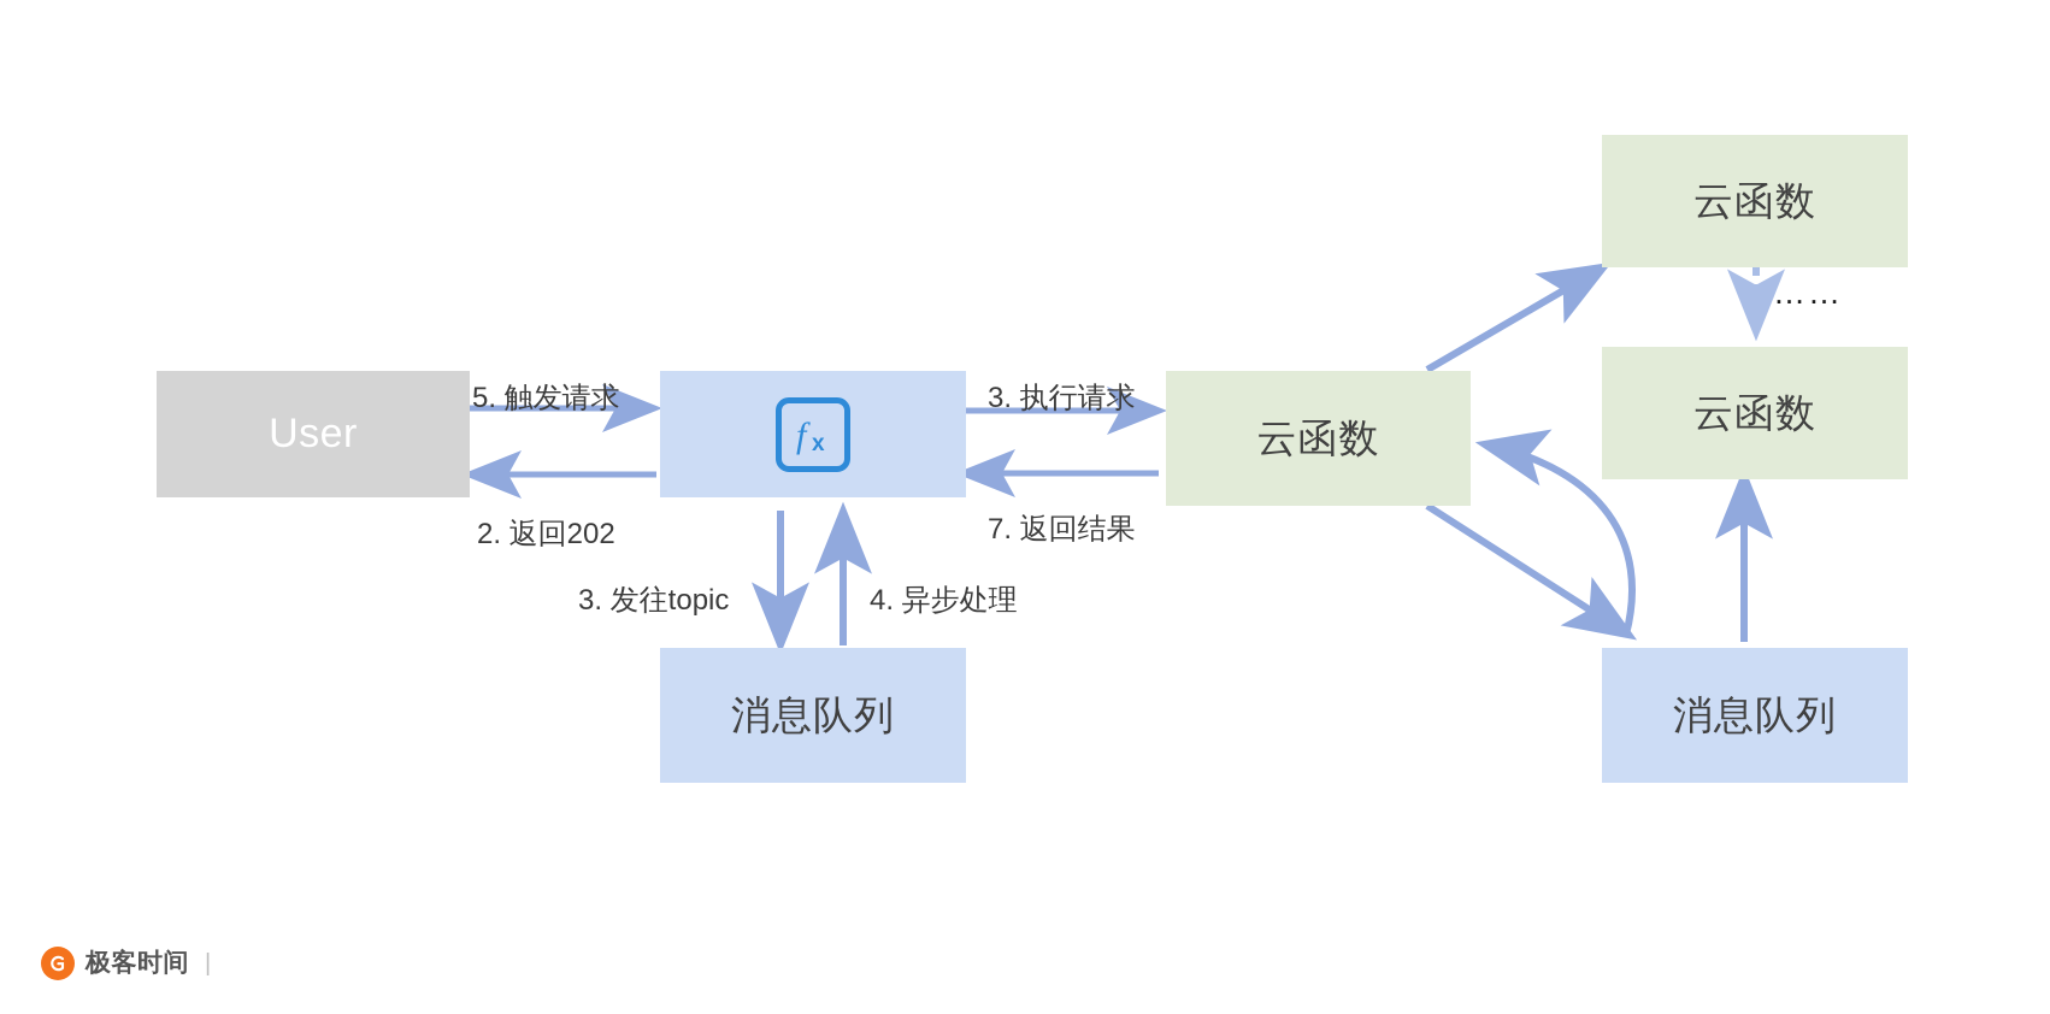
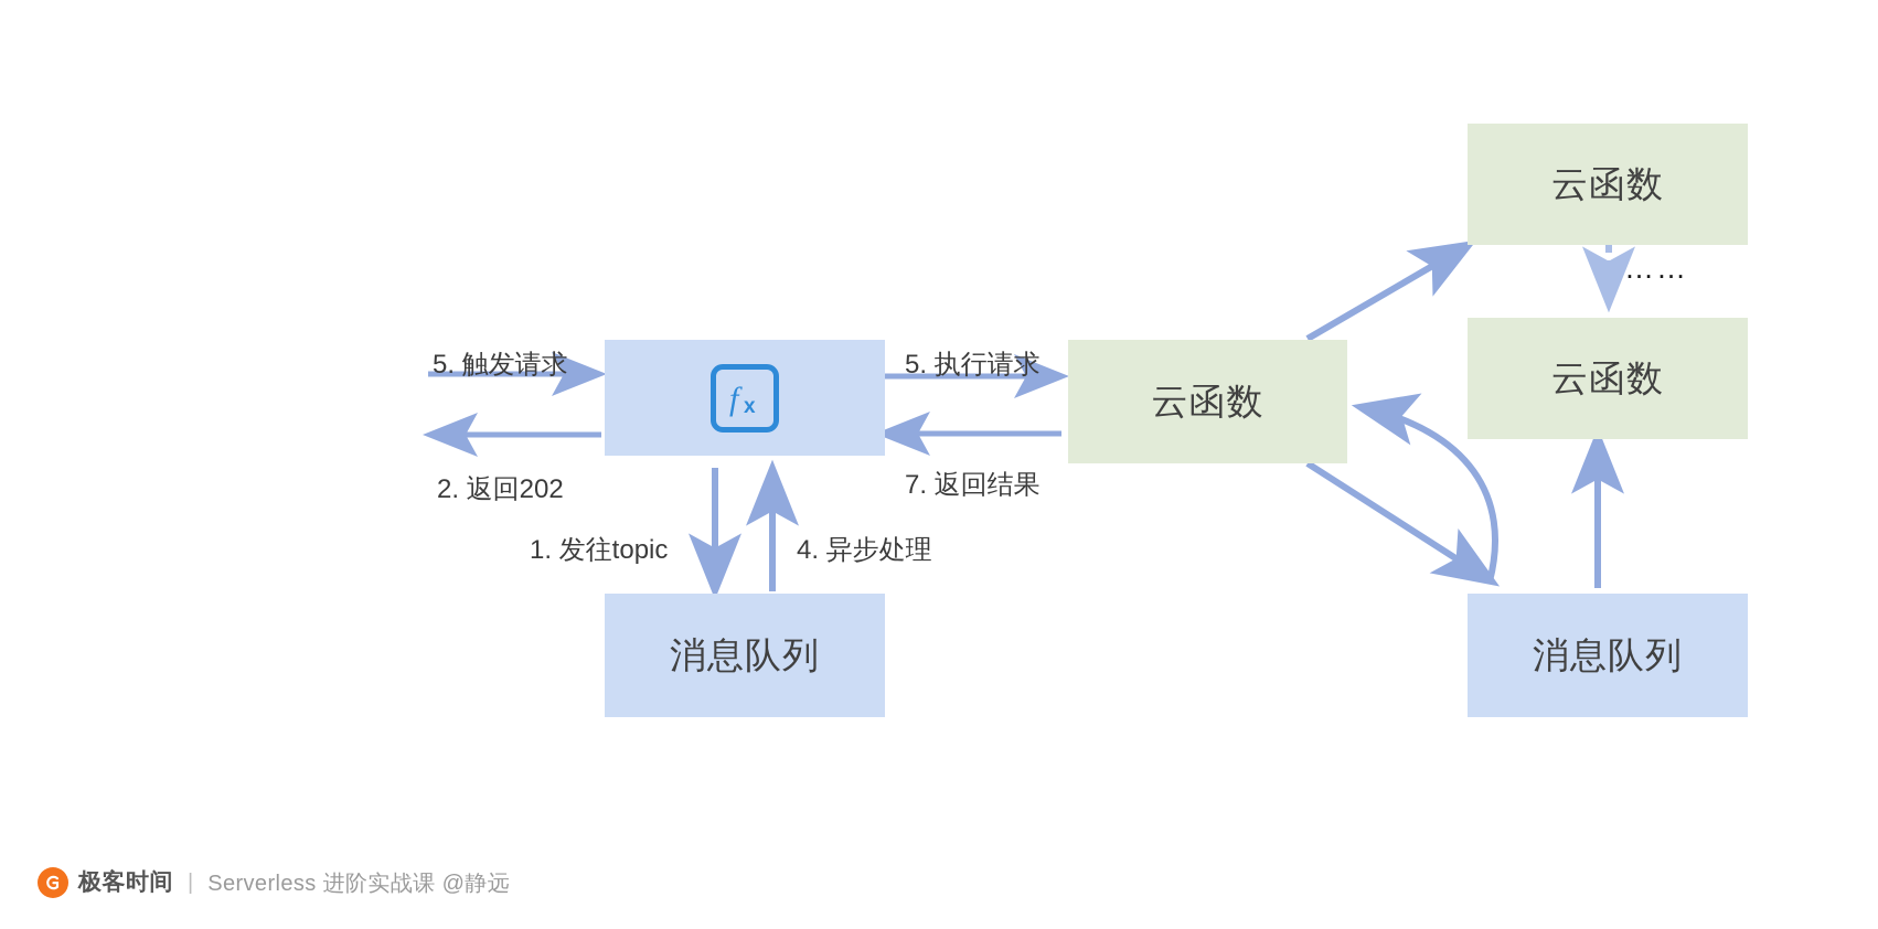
- User
  f
  x
  消息队列
  云函数
  云函数
  云函数
  消息队列
  5. 触发请求
  2. 返回202
- 3. 发往topic
+ 1. 发往topic
  4. 异步处理
- 3. 执行请求
+ 5. 执行请求
  7. 返回结果
  ……
  极客时间
  |
+ Serverless 进阶实战课 @静远
